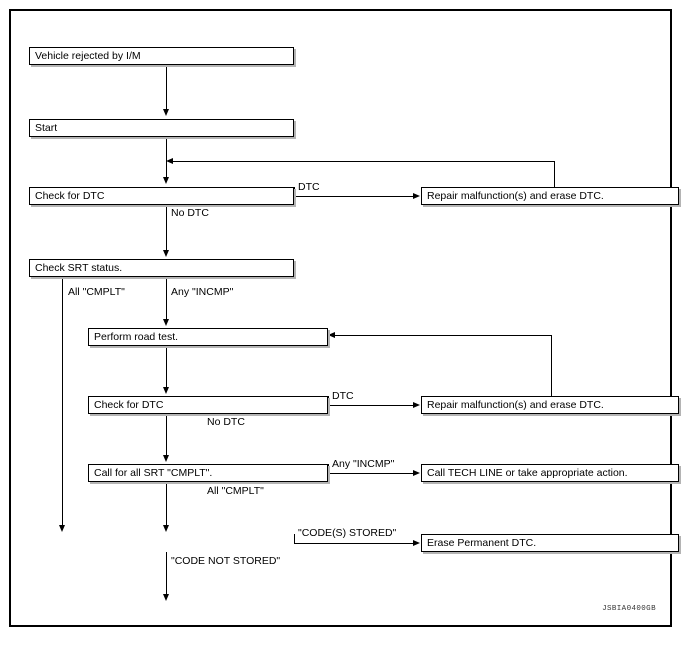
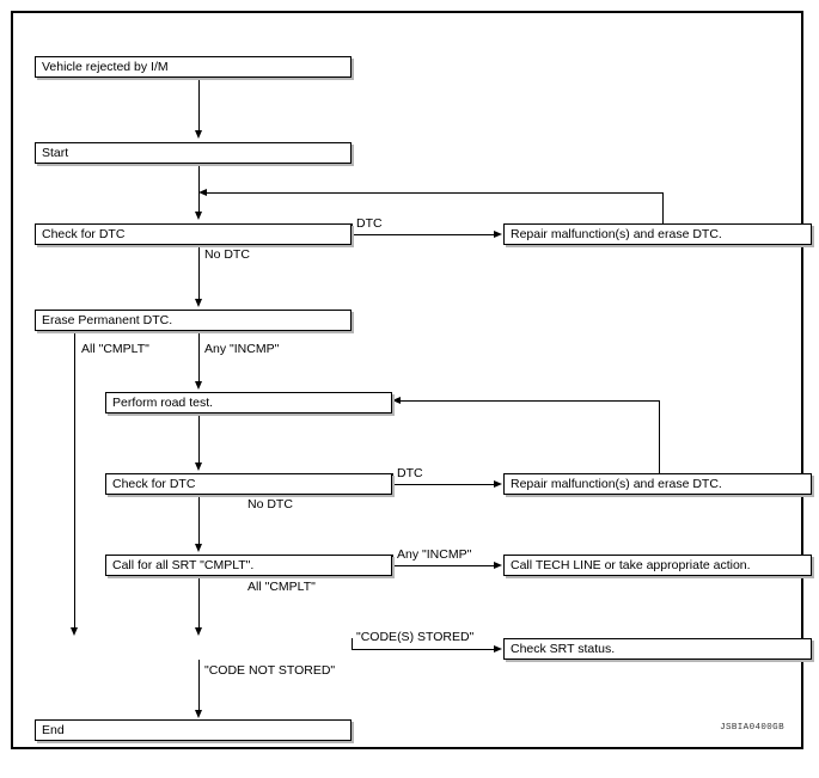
  Vehicle rejected by I/M
  Start
  Check for DTC
  Repair malfunction(s) and erase DTC.
- Check SRT status.
+ Erase Permanent DTC.
  Perform road test.
  Check for DTC
  Repair malfunction(s) and erase DTC.
  Call for all SRT "CMPLT".
  Call TECH LINE or take appropriate action.
- Erase Permanent DTC.
+ Check SRT status.
+ End
  DTC
  No DTC
  All "CMPLT"
  Any "INCMP"
  DTC
  No DTC
  Any "INCMP"
  All "CMPLT"
  "CODE(S) STORED"
  "CODE NOT STORED"
  JSBIA0400GB
